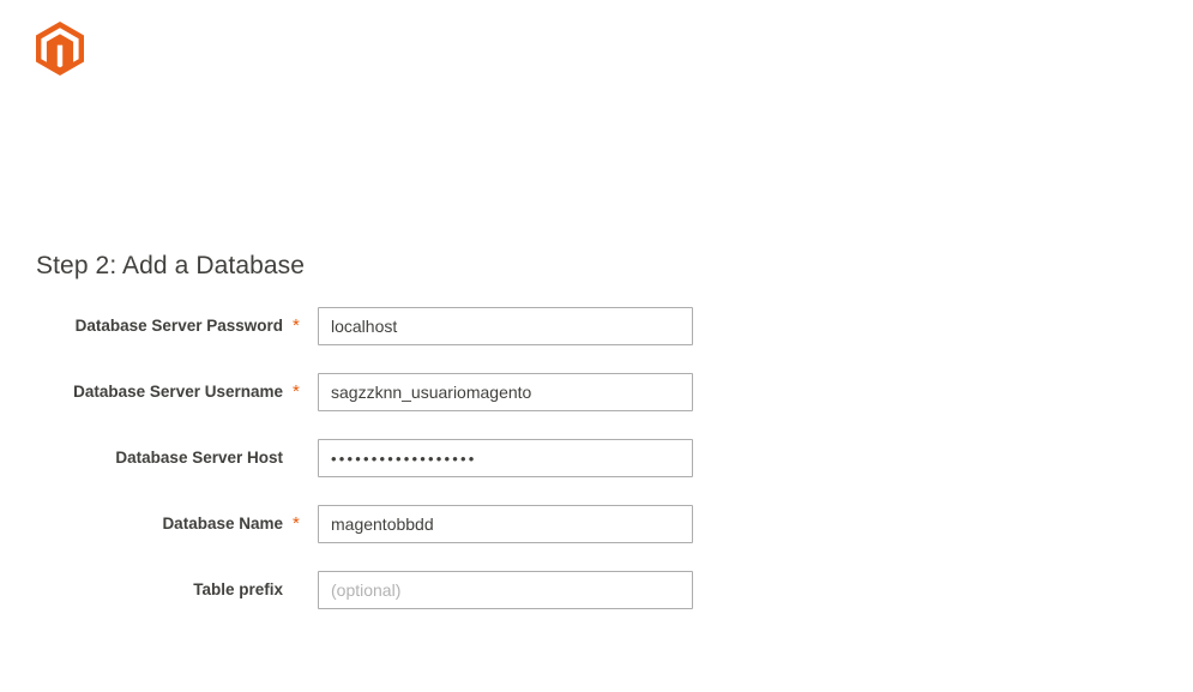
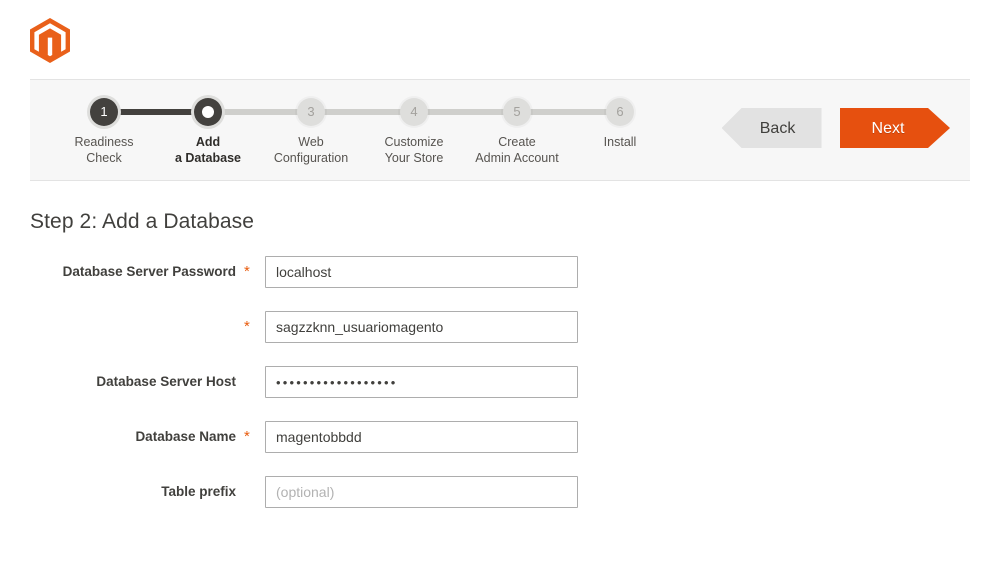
+ 1
+ Readiness
+ Check
+ 2
+ Add
+ a Database
+ 3
+ Web
+ Configuration
+ 4
+ Customize
+ Your Store
+ 5
+ Create
+ Admin Account
+ 6
+ Install
+ Back Next
  Step 2: Add a Database
  Database Server Password
  *
  localhost
- Database Server Username
  *
  sagzzknn_usuariomagento
  Database Server Host
  ••••••••••••••••••
  Database Name
  *
  magentobbdd
  Table prefix
  (optional)
